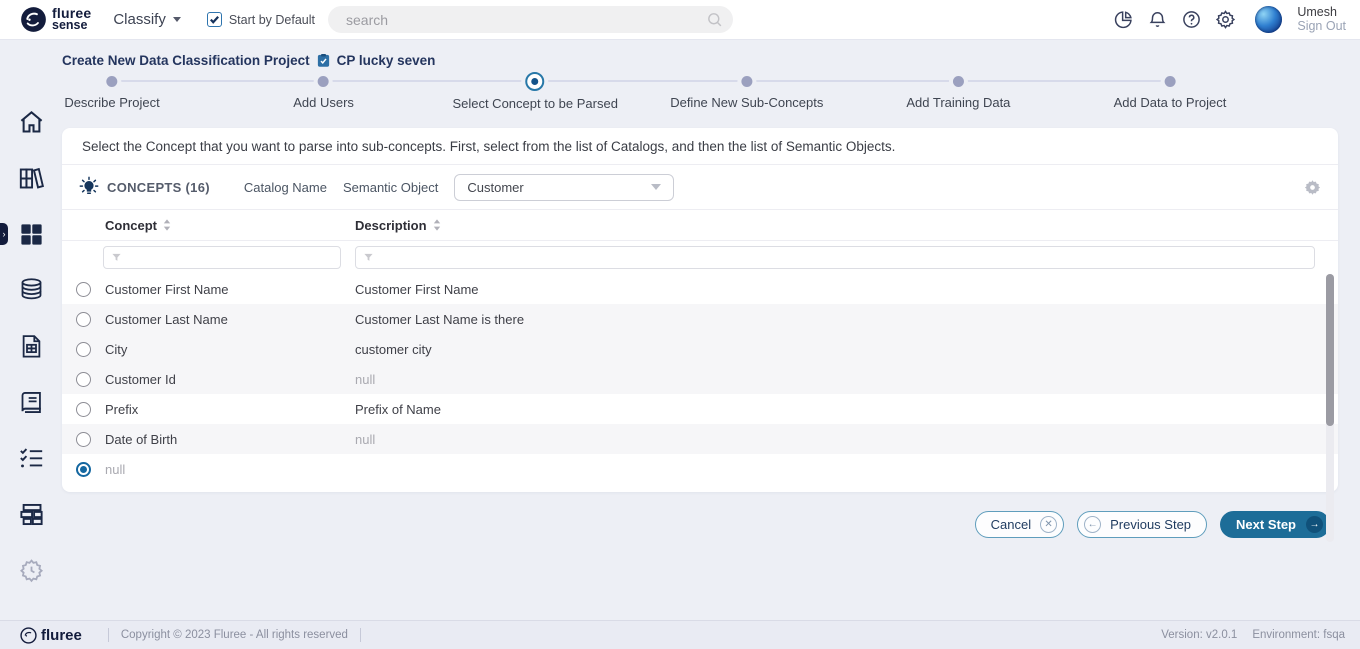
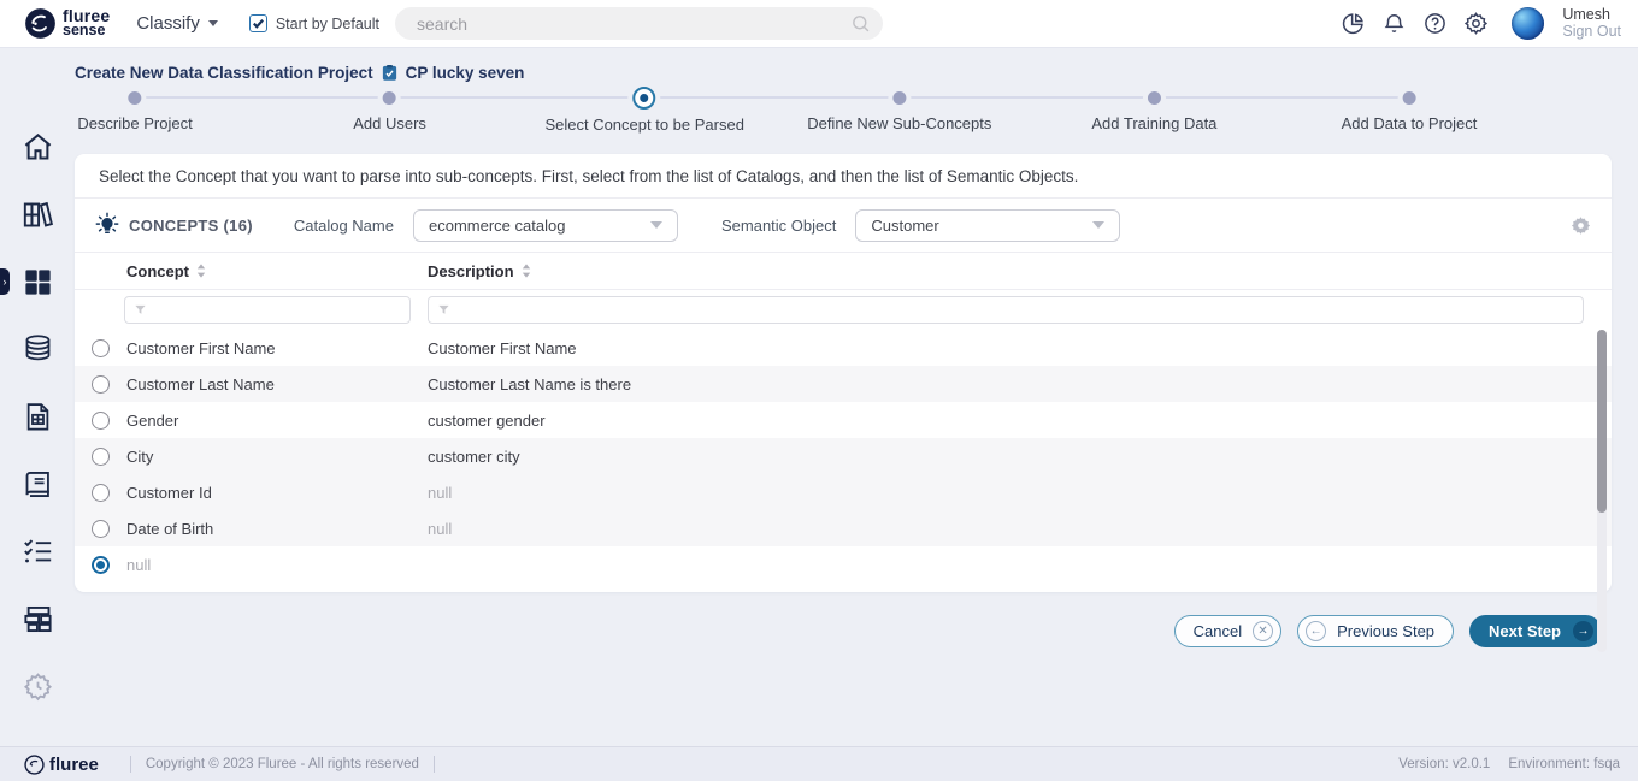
  fluree
  sense
  Classify
  Start by Default
  search
  Umesh
  Sign Out
  ›
  Create New Data Classification Project
  CP lucky seven
  Describe Project
  Add Users
  Select Concept to be Parsed
  Define New Sub-Concepts
  Add Training Data
  Add Data to Project
  Select the Concept that you want to parse into sub-concepts. First, select from the list of Catalogs, and then the list of Semantic Objects.
  CONCEPTS (16)
  Catalog Name
+ ecommerce catalog
  Semantic Object
  Customer
  Concept
  Description
  Customer First Name
  Customer First Name
  Customer Last Name
  Customer Last Name is there
+ Gender
+ customer gender
  City
  customer city
  Customer Id
  null
- Prefix
- Prefix of Name
  Date of Birth
  null
  null
  Cancel
  ✕
  ←
  Previous Step
  Next Step
  →
  fluree
  Copyright © 2023 Fluree - All rights reserved
  Version: v2.0.1
  Environment: fsqa
